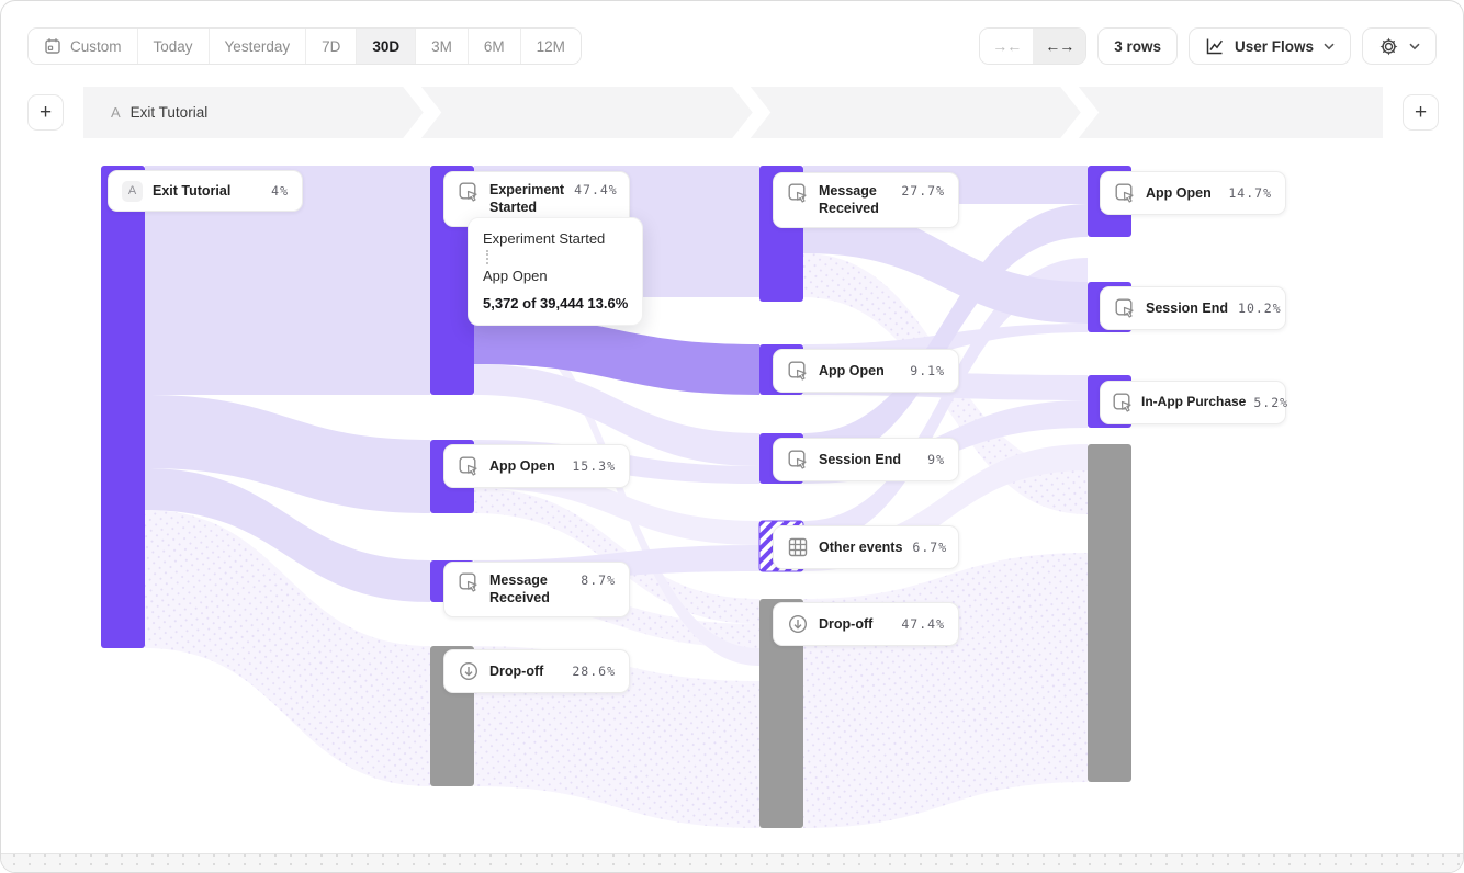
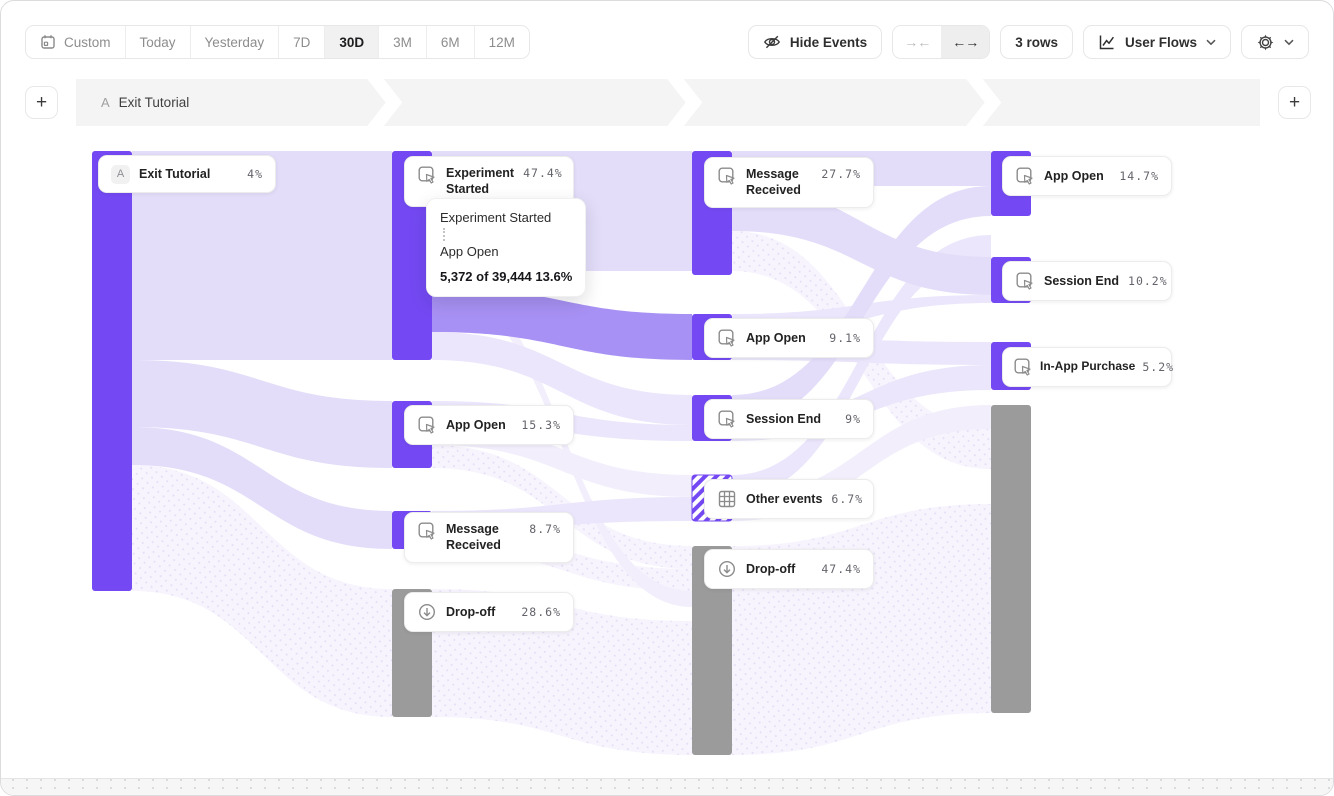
  Custom
  Today
  Yesterday
  7D
  30D
  3M
  6M
  12M
+ Hide Events
  →←
  ←→
  3 rows
  User Flows
  +
  A
  Exit Tutorial
  +
  A
  Exit Tutorial
  4%
  Experiment Started
  47.4%
  App Open
  15.3%
  Message Received
  8.7%
  Drop-off
  28.6%
  Message Received
  27.7%
  App Open
  9.1%
  Session End
  9%
  Other events
  6.7%
  Drop-off
  47.4%
  App Open
  14.7%
  Session End
  10.2%
  In-App Purchase
  5.2%
  Experiment Started
  App Open
  5,372 of 39,444 13.6%
